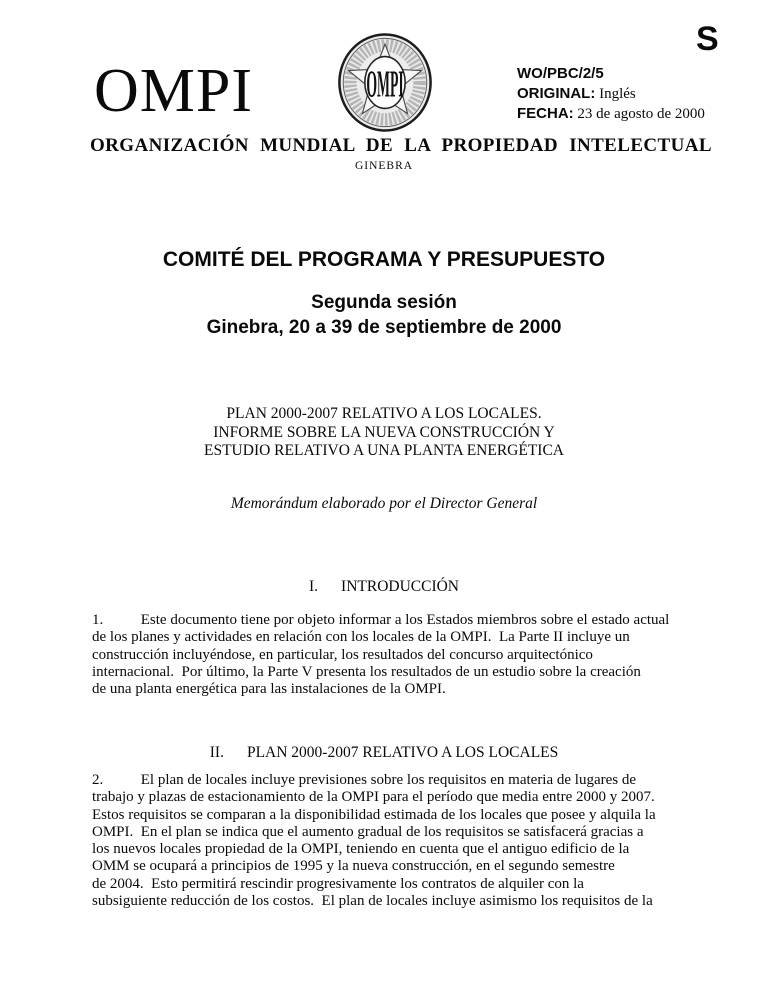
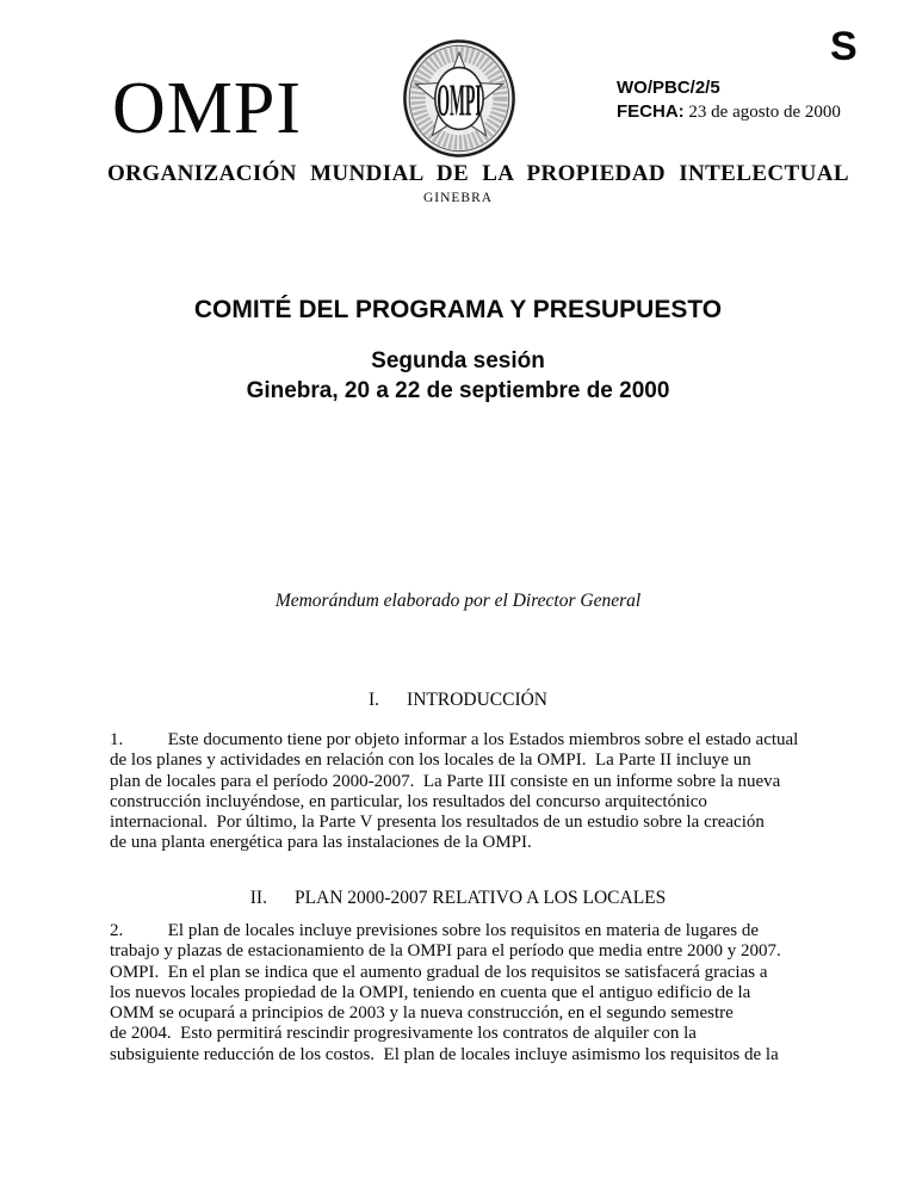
  S
  OMPI
  OMPI
  WO/PBC/2/5
- ORIGINAL: Inglés
  FECHA: 23 de agosto de 2000
  ORGANIZACIÓN MUNDIAL DE LA PROPIEDAD INTELECTUAL
  GINEBRA
  COMITÉ DEL PROGRAMA Y PRESUPUESTO
  Segunda sesión
- Ginebra, 20 a 39 de septiembre de 2000
+ Ginebra, 20 a 22 de septiembre de 2000
- PLAN 2000-2007 RELATIVO A LOS LOCALES.
- INFORME SOBRE LA NUEVA CONSTRUCCIÓN Y
- ESTUDIO RELATIVO A UNA PLANTA ENERGÉTICA
  Memorándum elaborado por el Director General
  I. INTRODUCCIÓN
  1. Este documento tiene por objeto informar a los Estados miembros sobre el estado actual
  de los planes y actividades en relación con los locales de la OMPI. La Parte II incluye un
+ plan de locales para el período 2000-2007. La Parte III consiste en un informe sobre la nueva
  construcción incluyéndose, en particular, los resultados del concurso arquitectónico
  internacional. Por último, la Parte V presenta los resultados de un estudio sobre la creación
  de una planta energética para las instalaciones de la OMPI.
  II. PLAN 2000-2007 RELATIVO A LOS LOCALES
  2. El plan de locales incluye previsiones sobre los requisitos en materia de lugares de
  trabajo y plazas de estacionamiento de la OMPI para el período que media entre 2000 y 2007.
- Estos requisitos se comparan a la disponibilidad estimada de los locales que posee y alquila la
  OMPI. En el plan se indica que el aumento gradual de los requisitos se satisfacerá gracias a
  los nuevos locales propiedad de la OMPI, teniendo en cuenta que el antiguo edificio de la
- OMM se ocupará a principios de 1995 y la nueva construcción, en el segundo semestre
+ OMM se ocupará a principios de 2003 y la nueva construcción, en el segundo semestre
  de 2004. Esto permitirá rescindir progresivamente los contratos de alquiler con la
  subsiguiente reducción de los costos. El plan de locales incluye asimismo los requisitos de la
